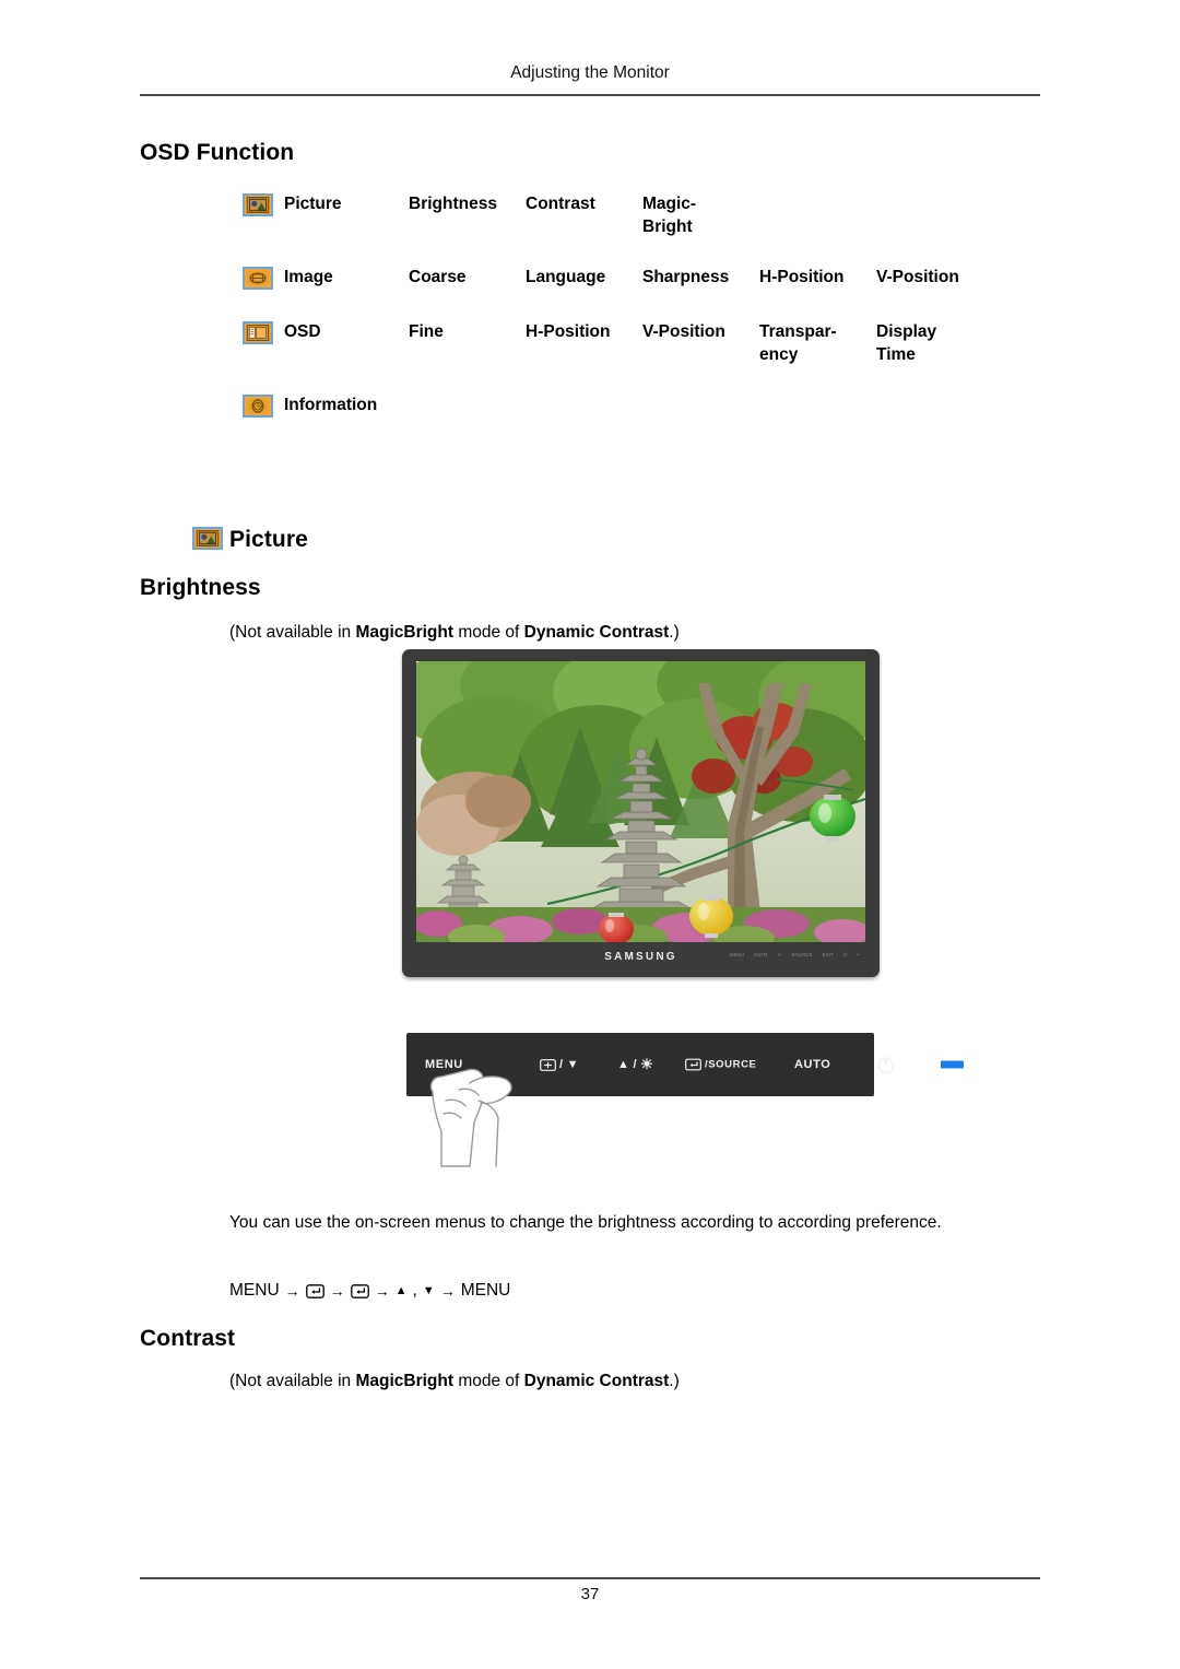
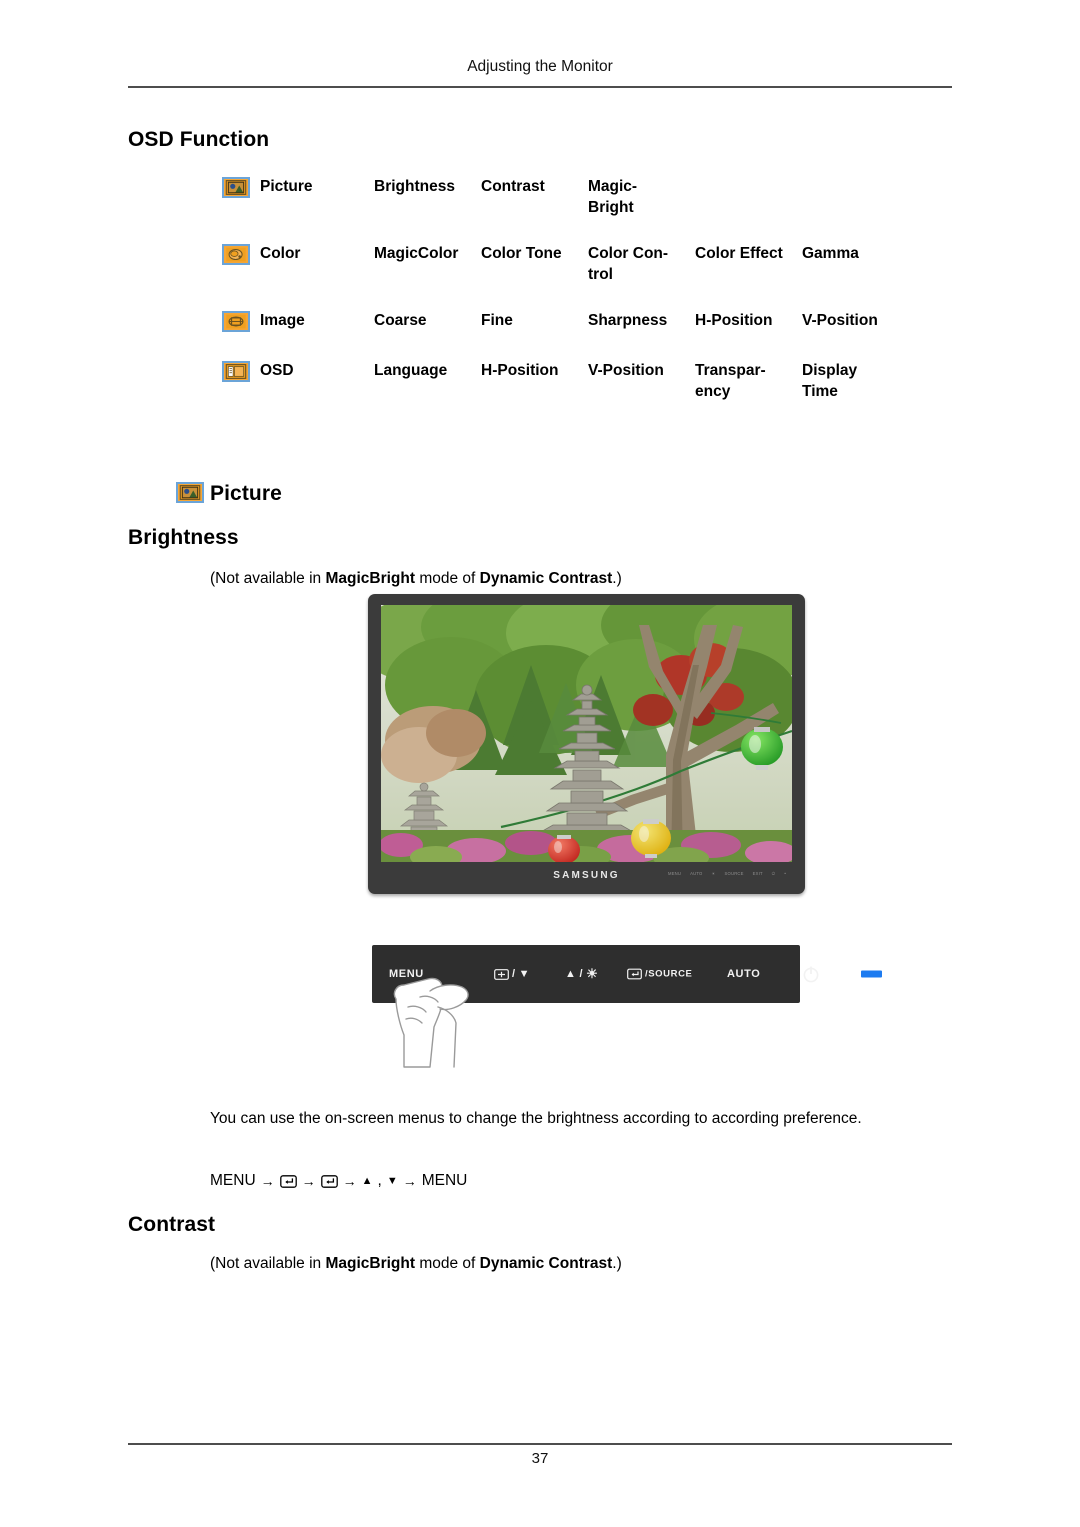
  Adjusting the Monitor
  OSD Function
  Picture
  Brightness
  Contrast
  Magic-
  Bright
+ Color
+ MagicColor
+ Color Tone
+ Color Con-
+ trol
+ Color Effect
+ Gamma
  Image
  Coarse
- Language
+ Fine
  Sharpness
  H-Position
  V-Position
  OSD
- Fine
+ Language
  H-Position
  V-Position
  Transpar-
  ency
  Display
  Time
- Information
  Picture
  Brightness
  (Not available in MagicBright mode of Dynamic Contrast.)
  SAMSUNG
  MENU
  /
  ▼
  ▲
  /
  ☀
  /SOURCE
  AUTO
  You can use the on-screen menus to change the brightness according to according preference.
  MENU
  →
  →
  →
  ▲
  ,
  ▼
  →
  MENU
  Contrast
  (Not available in MagicBright mode of Dynamic Contrast.)
  37
